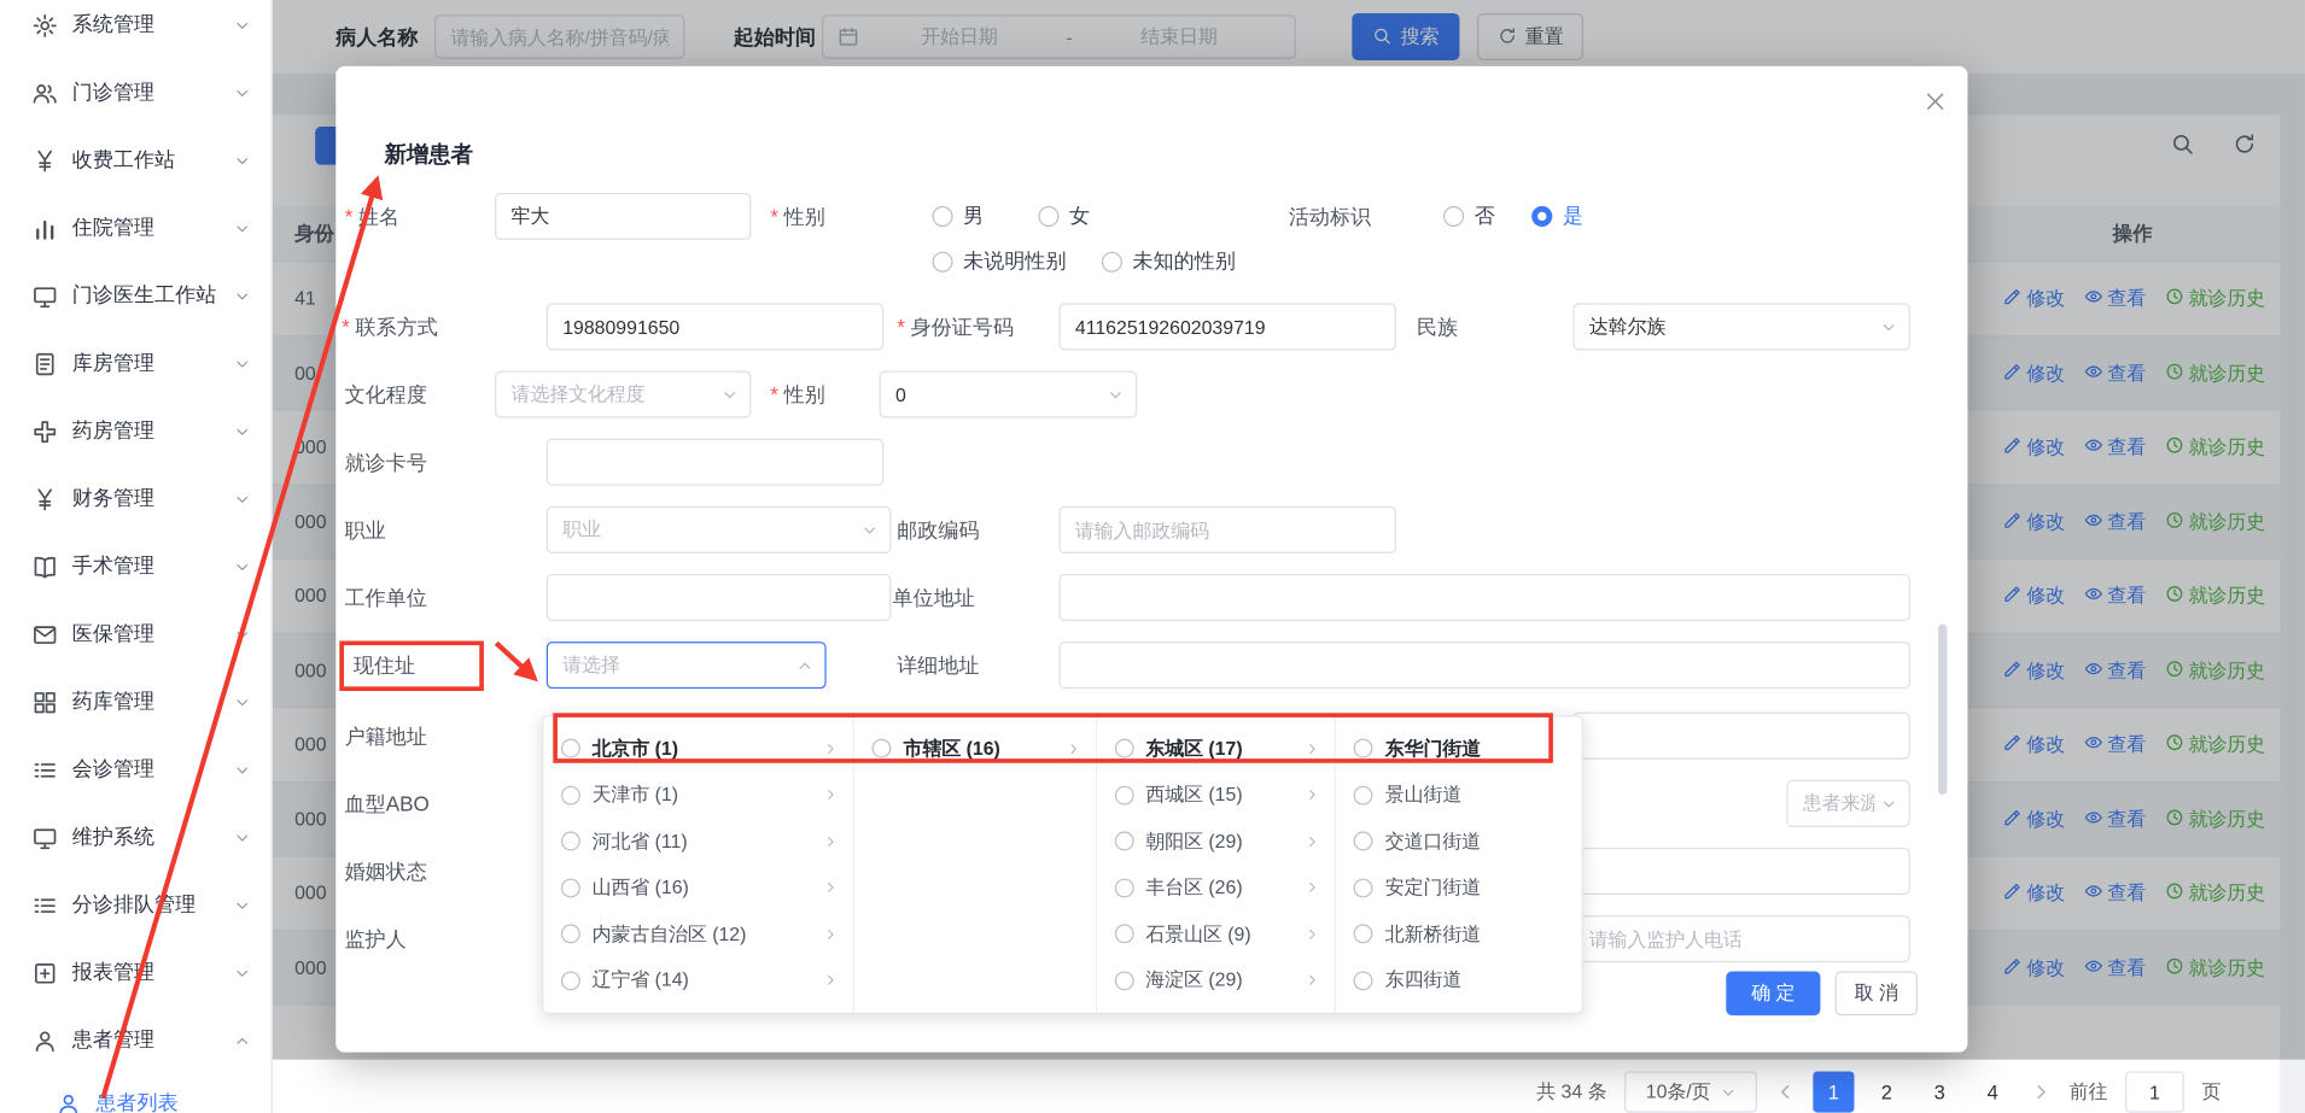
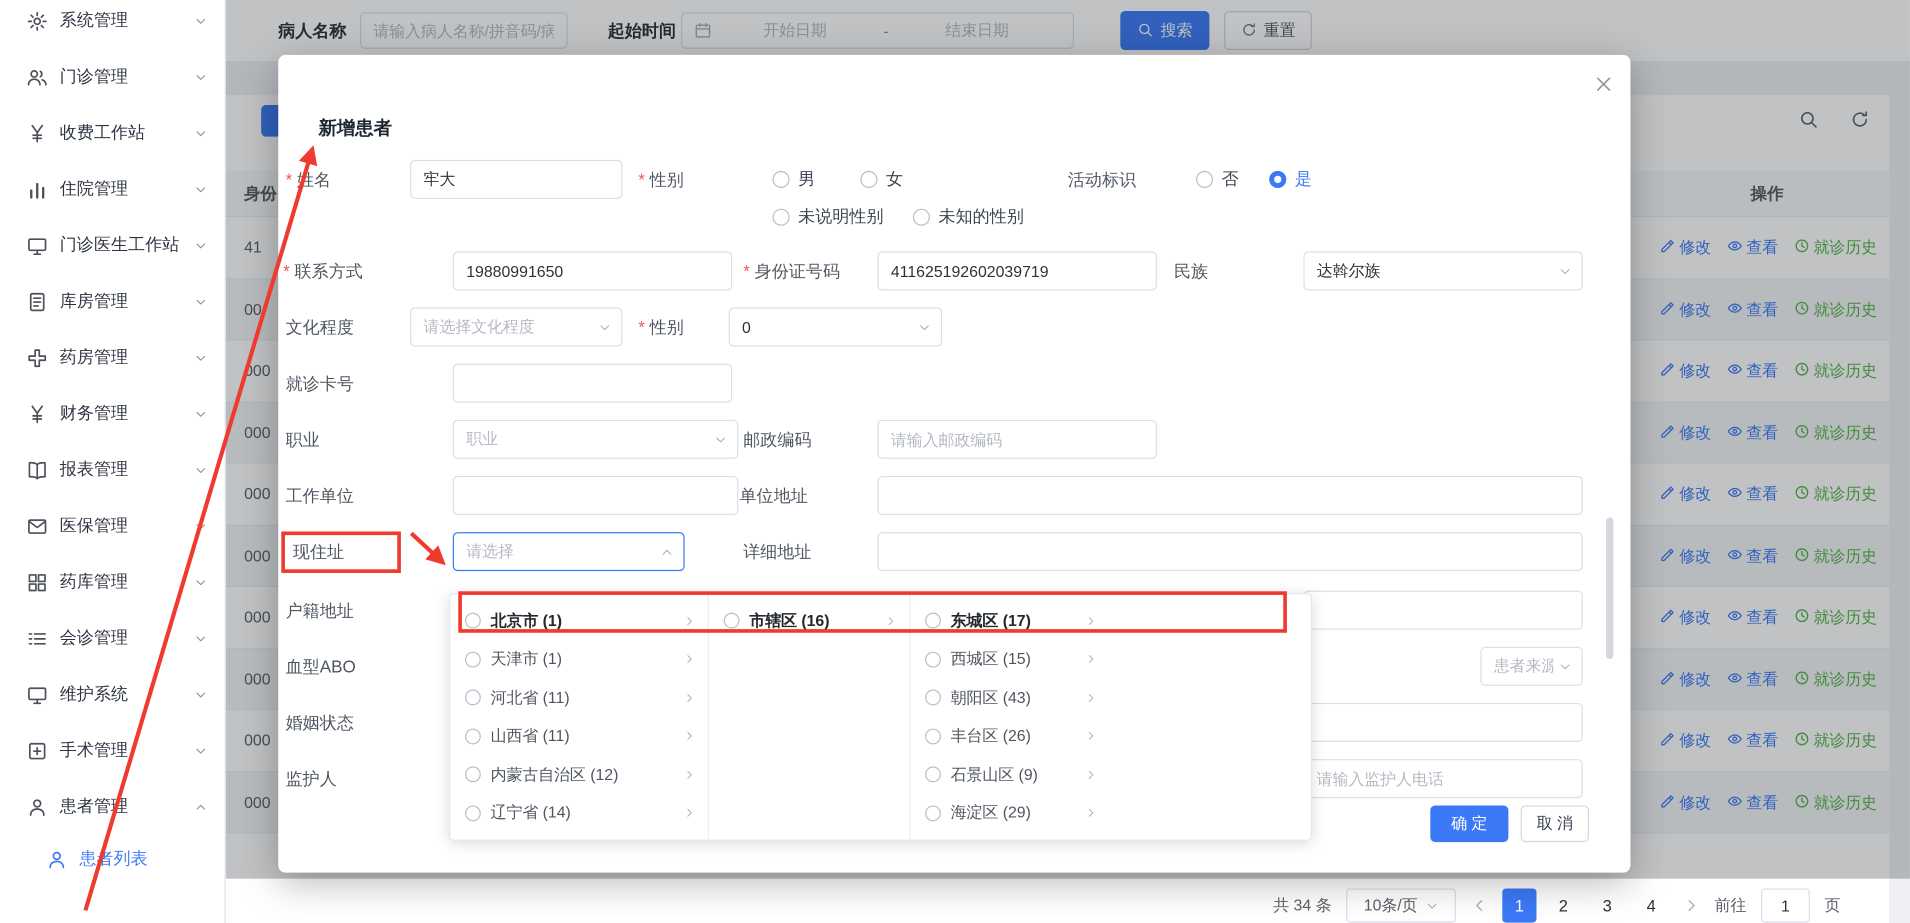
  病人名称
  请输入病人名称/拼音码/病
  起始时间
  开始日期
  -
  结束日期
  搜索
  重置
  身份
  操作
  41
  修改
  查看
  就诊历史
  00
  修改
  查看
  就诊历史
  修改
  查看
  就诊历史
  000
  修改
  查看
  就诊历史
  000
  修改
  查看
  就诊历史
  000
  修改
  查看
  就诊历史
  000
  修改
  查看
  就诊历史
  000
  修改
  查看
  就诊历史
  000
  修改
  查看
  就诊历史
  000
  修改
  查看
  就诊历史
  共 34 条
  10条/页
  1
  2
  3
  4
  前往
  1
  页
  系统管理
  门诊管理
  收费工作站
  住院管理
  门诊医生工作站
  库房管理
  药房管理
  财务管理
- 手术管理
+ 报表管理
  医保管理
  药库管理
  会诊管理
  维护系统
- 分诊排队管理
- 报表管理
+ 手术管理
  患者管理
  患者列表
  新增患者
  姓名
  牢大
  性别
  男
  女
  活动标识
  否
  是
  未说明性别
  未知的性别
  联系方式
  19880991650
  身份证号码
  411625192602039719
  民族
  达斡尔族
  文化程度
  请选择文化程度
  性别
  0
  就诊卡号
  职业
  职业
  邮政编码
  请输入邮政编码
  工作单位
  单位地址
  现住址
  请选择
  详细地址
  户籍地址
  血型ABO
  患者来源
  婚姻状态
  监护人
  请输入监护人电话
  确 定
  取 消
  北京市 (1)
  天津市 (1)
  河北省 (11)
- 山西省 (16)
+ 山西省 (11)
  内蒙古自治区 (12)
  辽宁省 (14)
  市辖区 (16)
  东城区 (17)
  西城区 (15)
- 朝阳区 (29)
+ 朝阳区 (43)
  丰台区 (26)
  石景山区 (9)
  海淀区 (29)
- 东华门街道
- 景山街道
- 交道口街道
- 安定门街道
- 北新桥街道
- 东四街道
